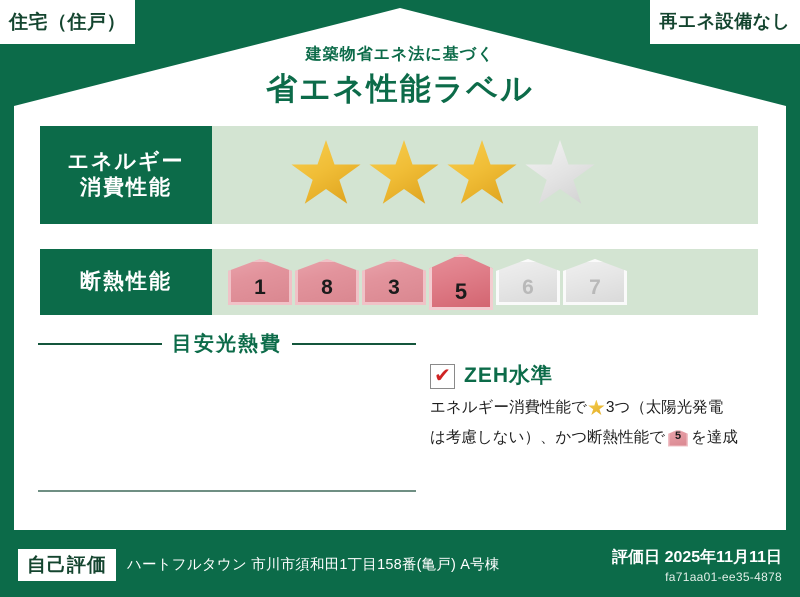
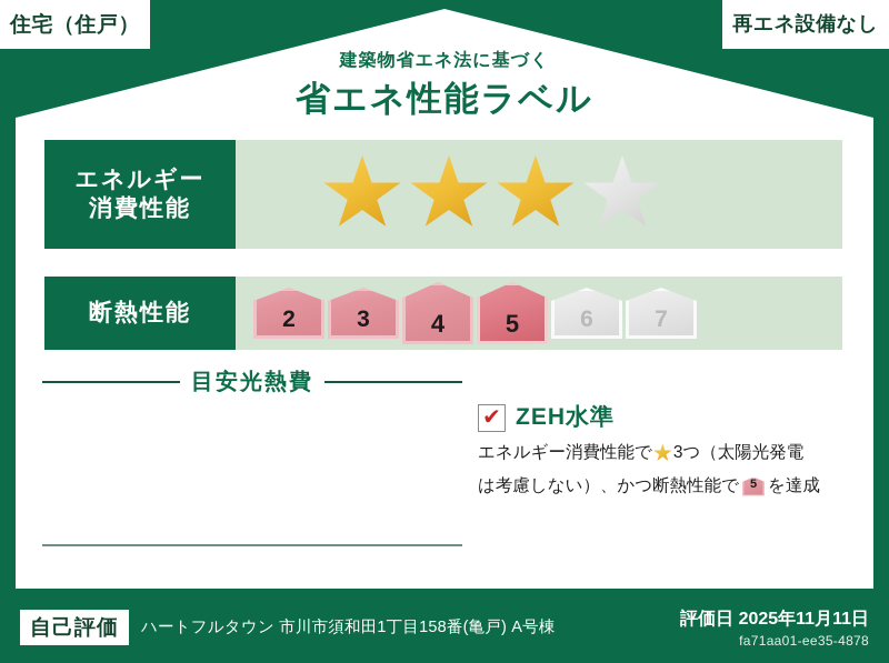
  住宅（住戸）
  再エネ設備なし
  建築物省エネ法に基づく
  省エネ性能ラベル
  エネルギー
  消費性能
  断熱性能
- 1
- 8
+ 2
  3
+ 4
  5
  6
  7
  目安光熱費
  ✔
  ZEH水準
  エネルギー消費性能で
  3つ（太陽光発電
  は考慮しない）、かつ断熱性能で
  5
  を達成
  自己評価
  ハートフルタウン 市川市須和田1丁目158番(亀戸) A号棟
  評価日 2025年11月11日
  fa71aa01-ee35-4878
